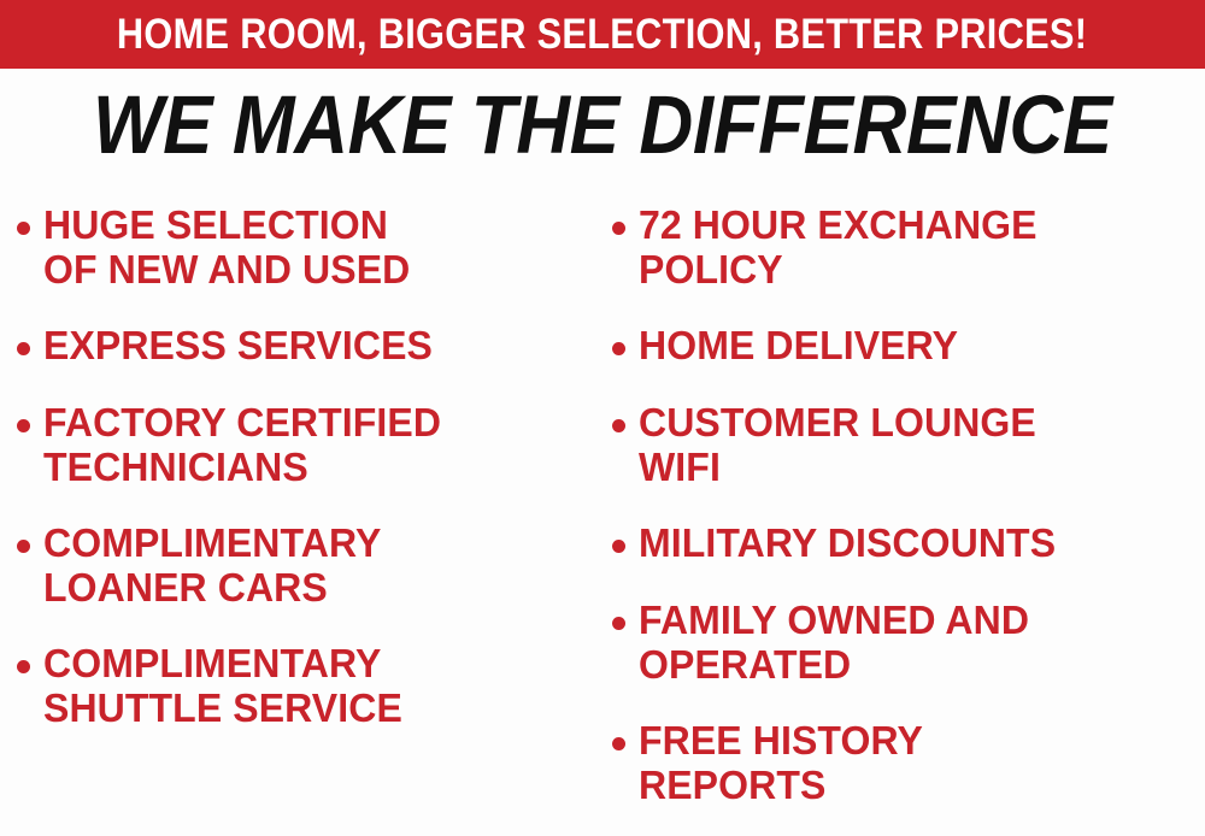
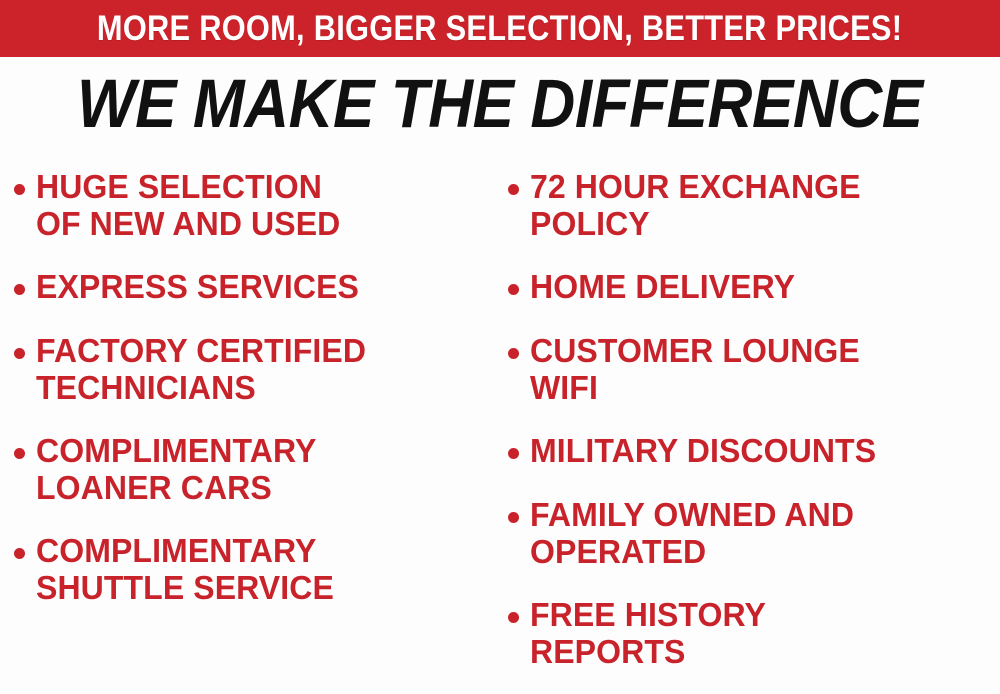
- HOME ROOM, BIGGER SELECTION, BETTER PRICES!
+ MORE ROOM, BIGGER SELECTION, BETTER PRICES!
  WE MAKE THE DIFFERENCE
  HUGE SELECTION
  OF NEW AND USED
  EXPRESS SERVICES
  FACTORY CERTIFIED
  TECHNICIANS
  COMPLIMENTARY
  LOANER CARS
  COMPLIMENTARY
  SHUTTLE SERVICE
  72 HOUR EXCHANGE
  POLICY
  HOME DELIVERY
  CUSTOMER LOUNGE
  WIFI
  MILITARY DISCOUNTS
  FAMILY OWNED AND
  OPERATED
  FREE HISTORY
  REPORTS
